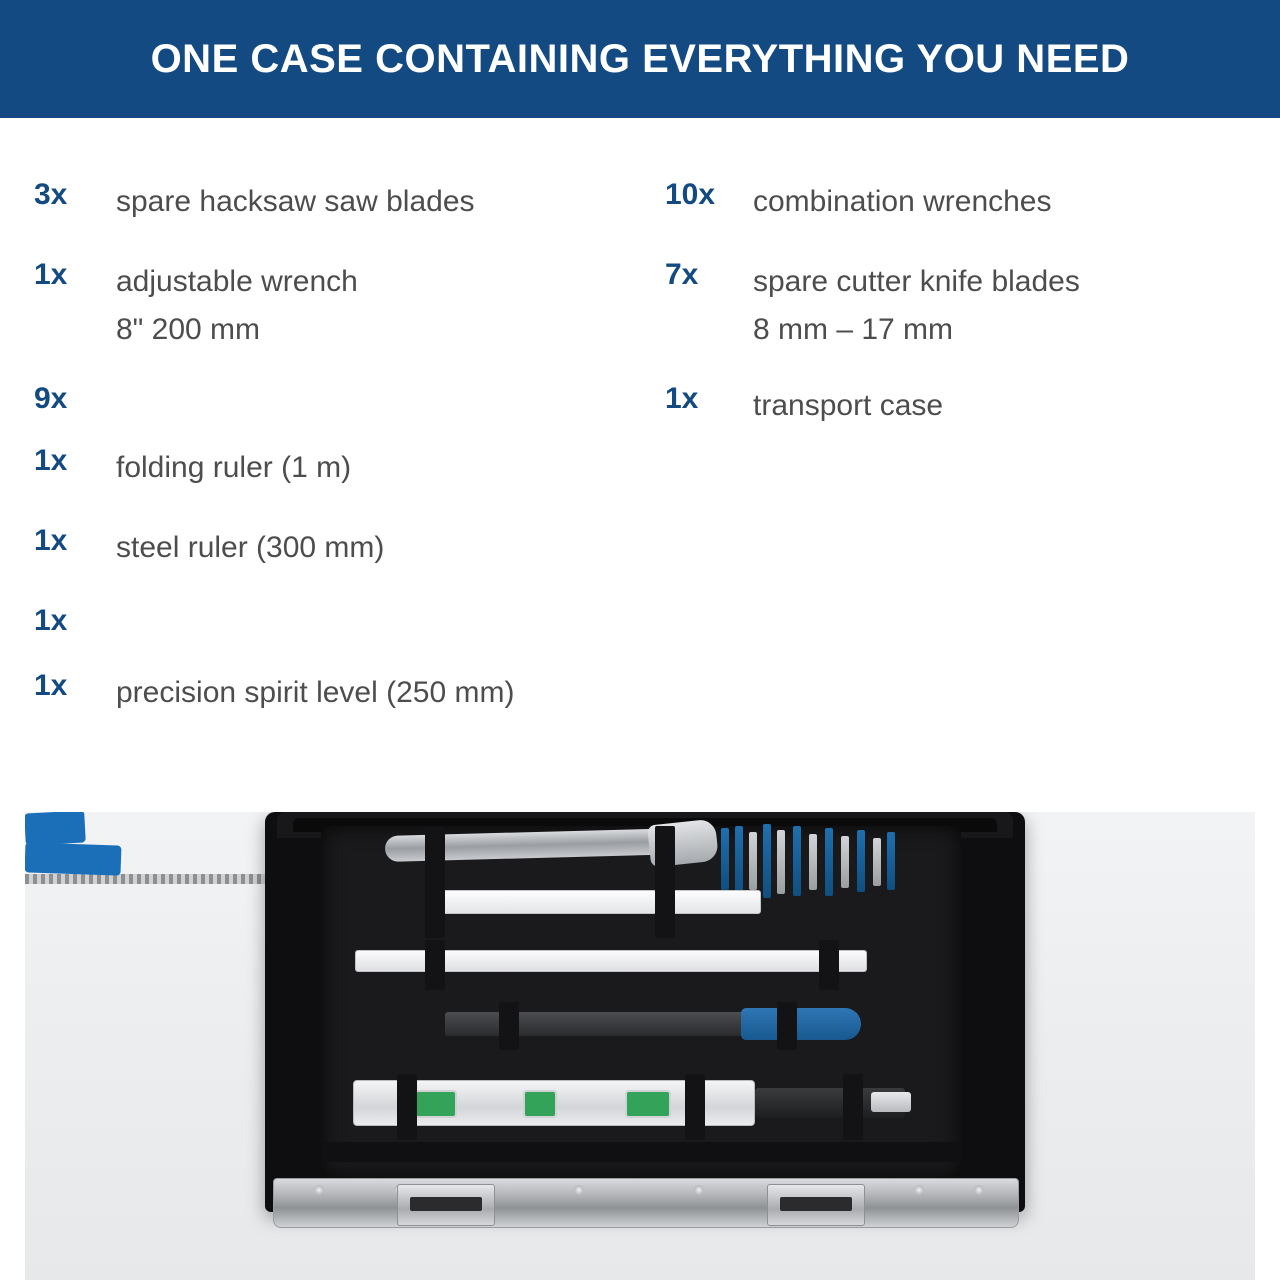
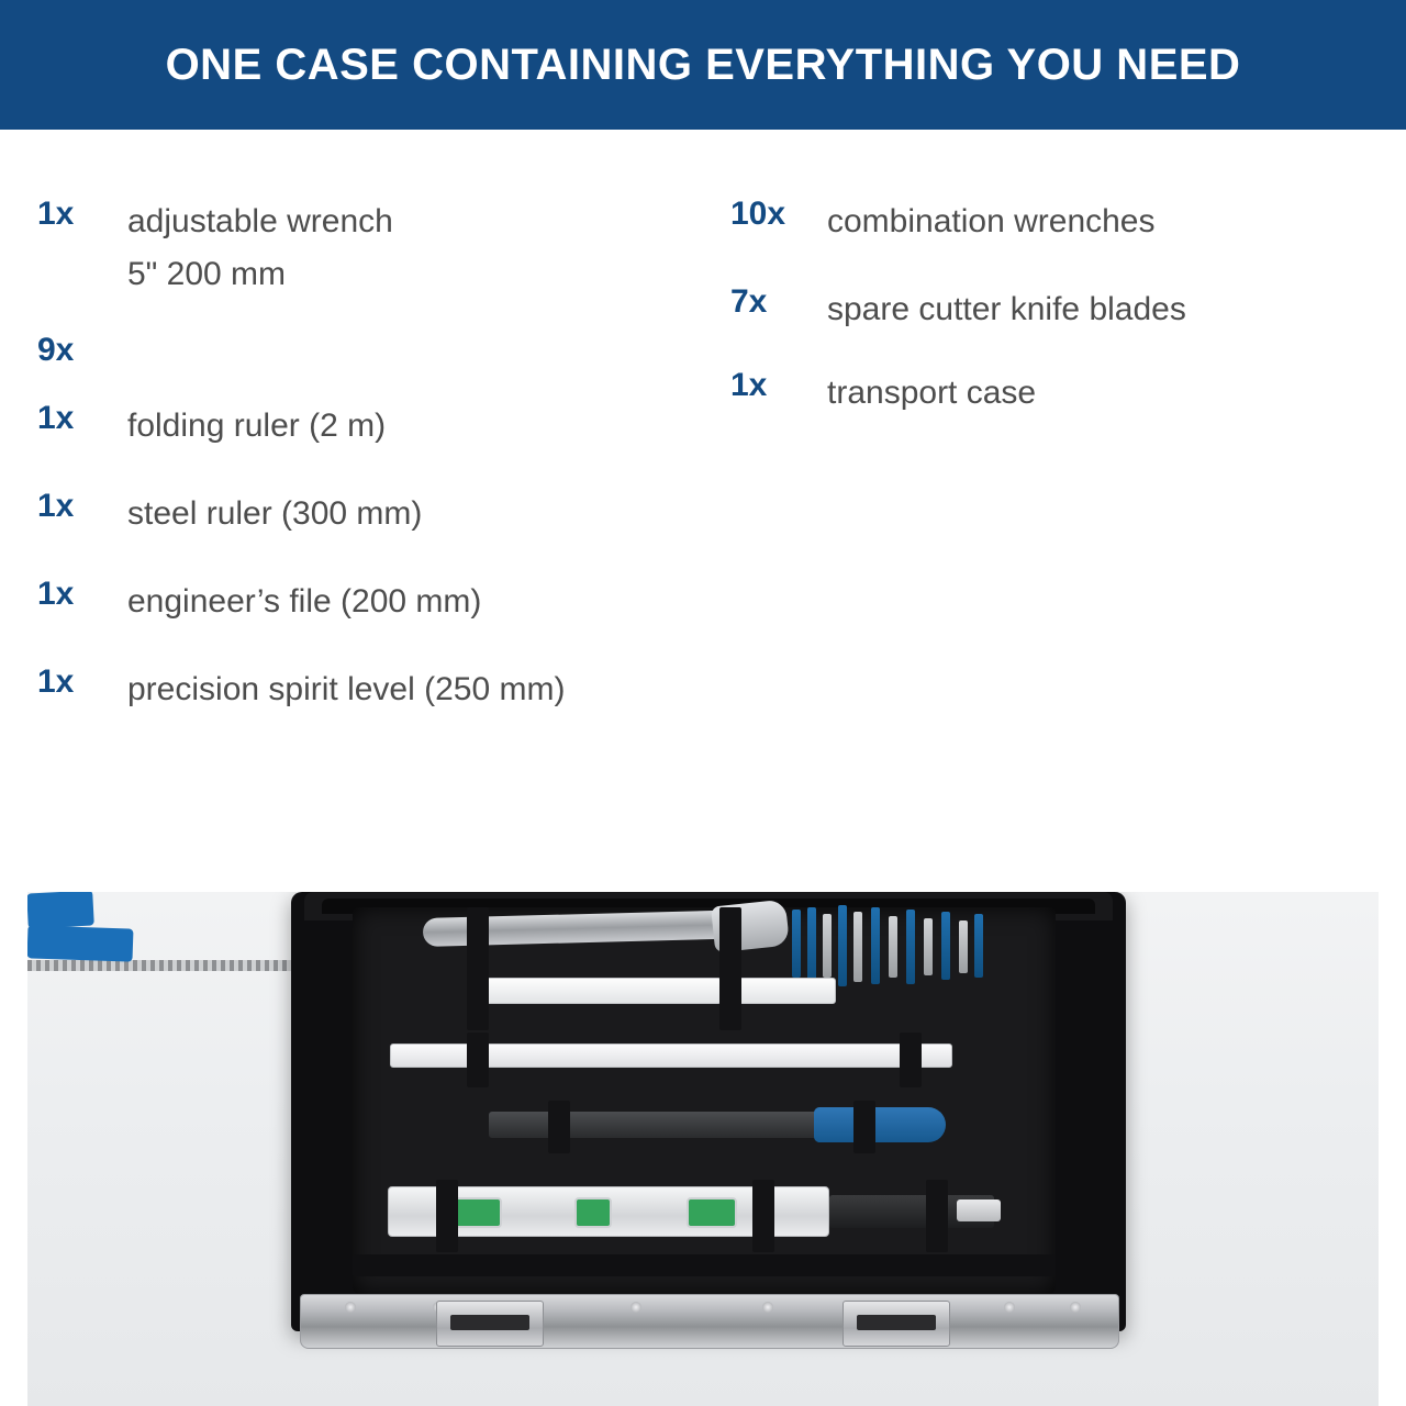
  ONE CASE CONTAINING EVERYTHING YOU NEED
- 3x
- spare hacksaw saw blades
  1x
  adjustable wrench
- 8" 200 mm
+ 5" 200 mm
  9x
  1x
- folding ruler (1 m)
+ folding ruler (2 m)
  1x
  steel ruler (300 mm)
  1x
+ engineer’s file (200 mm)
  1x
  precision spirit level (250 mm)
  10x
  combination wrenches
  7x
  spare cutter knife blades
- 8 mm – 17 mm
  1x
  transport case
